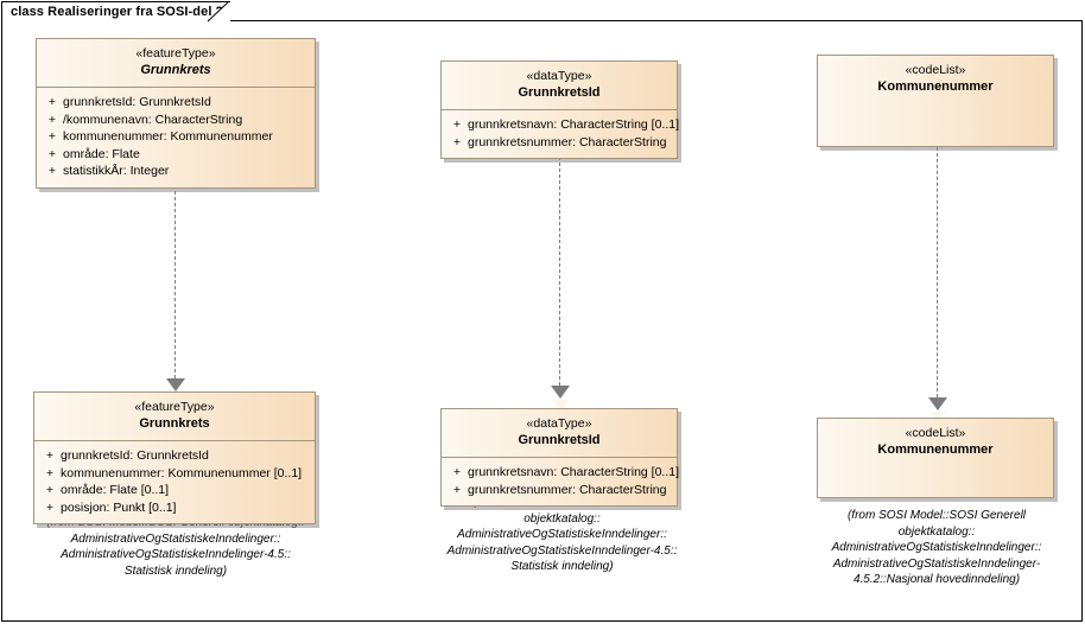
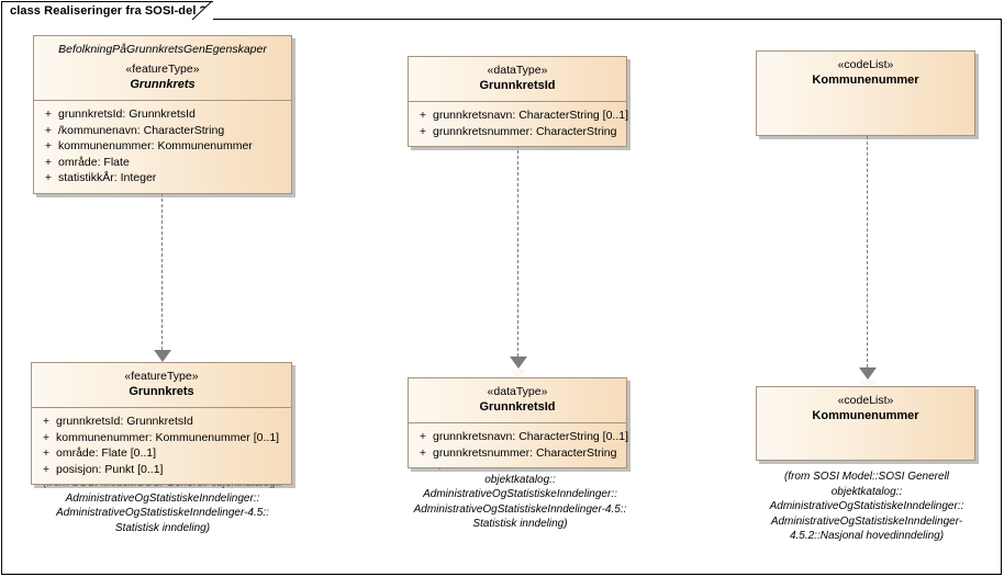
  class Realiseringer fra SOSI-del
+ BefolkningPåGrunnkretsGenEgenskaper
  «featureType»
  Grunnkrets
  +
  grunnkretsId: GrunnkretsId
  +
  /kommunenavn: CharacterString
  +
  kommunenummer: Kommunenummer
  +
  område: Flate
  +
  statistikkÅr: Integer
  «dataType»
  GrunnkretsId
  +
  grunnkretsnavn: CharacterString [0..1]
  +
  grunnkretsnummer: CharacterString
  «codeList»
  Kommunenummer
  «featureType»
  Grunnkrets
  +
  grunnkretsId: GrunnkretsId
  +
  kommunenummer: Kommunenummer [0..1]
  +
  område: Flate [0..1]
  +
  posisjon: Punkt [0..1]
  AdministrativeOgStatistiskeInndelinger::
  AdministrativeOgStatistiskeInndelinger-4.5::
  Statistisk inndeling)
  «dataType»
  GrunnkretsId
  +
  grunnkretsnavn: CharacterString [0..1]
  +
  grunnkretsnummer: CharacterString
  objektkatalog::
  AdministrativeOgStatistiskeInndelinger::
  AdministrativeOgStatistiskeInndelinger-4.5::
  Statistisk inndeling)
  «codeList»
  Kommunenummer
  (from SOSI Model::SOSI Generell
  objektkatalog::
  AdministrativeOgStatistiskeInndelinger::
  AdministrativeOgStatistiskeInndelinger-
  4.5.2::Nasjonal hovedinndeling)
